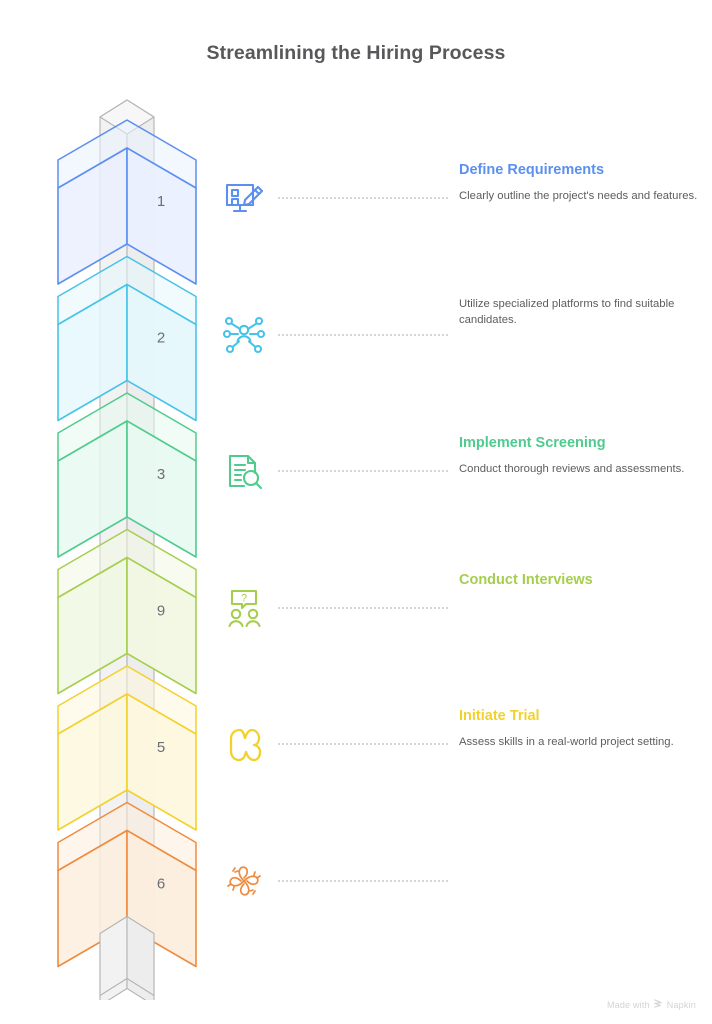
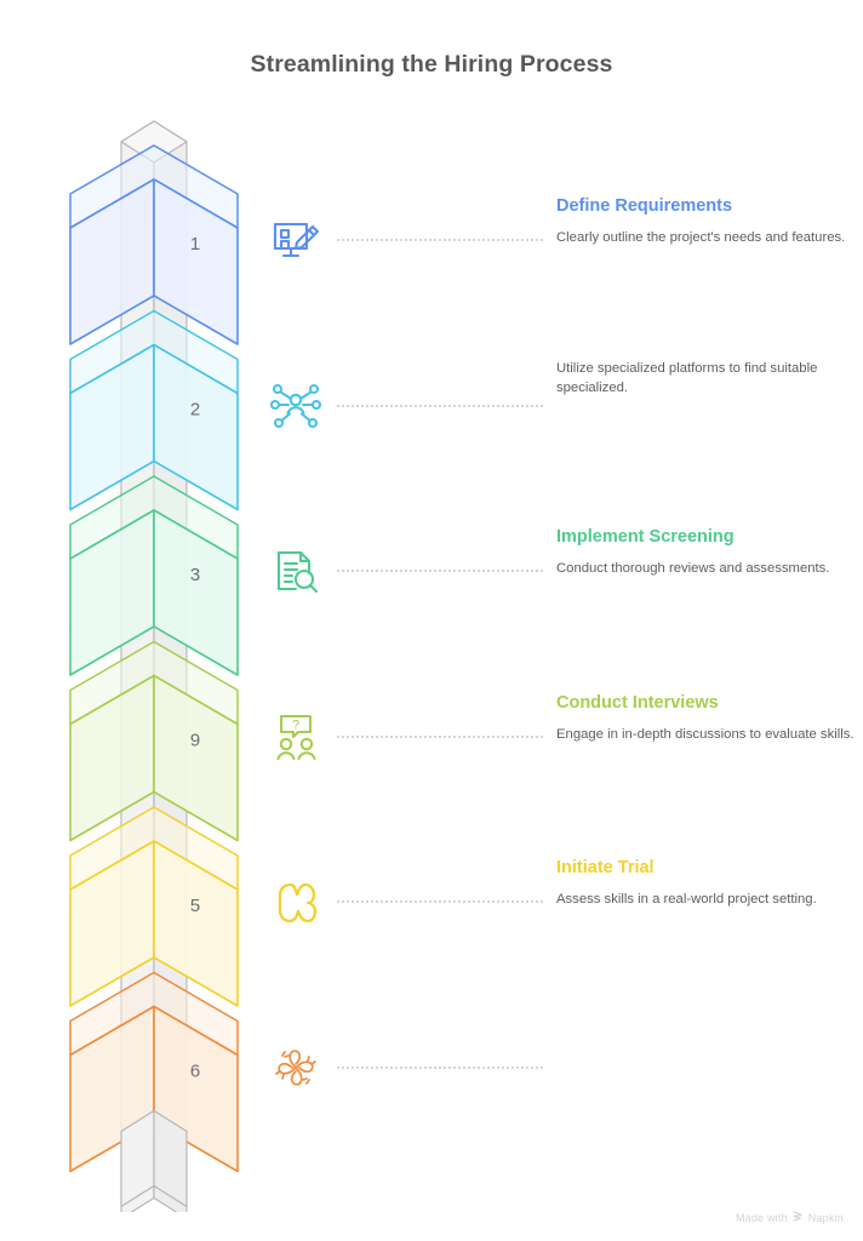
  Streamlining the Hiring Process
  1
  2
  3
  9
  5
  6
  Define Requirements
  Clearly outline the project's needs and features.
- Utilize specialized platforms to find suitable candidates.
+ Utilize specialized platforms to find suitable specialized.
  Implement Screening
  Conduct thorough reviews and assessments.
  ?
  Conduct Interviews
+ Engage in in-depth discussions to evaluate skills.
  Initiate Trial
  Assess skills in a real-world project setting.
  Made with
  Napkin
